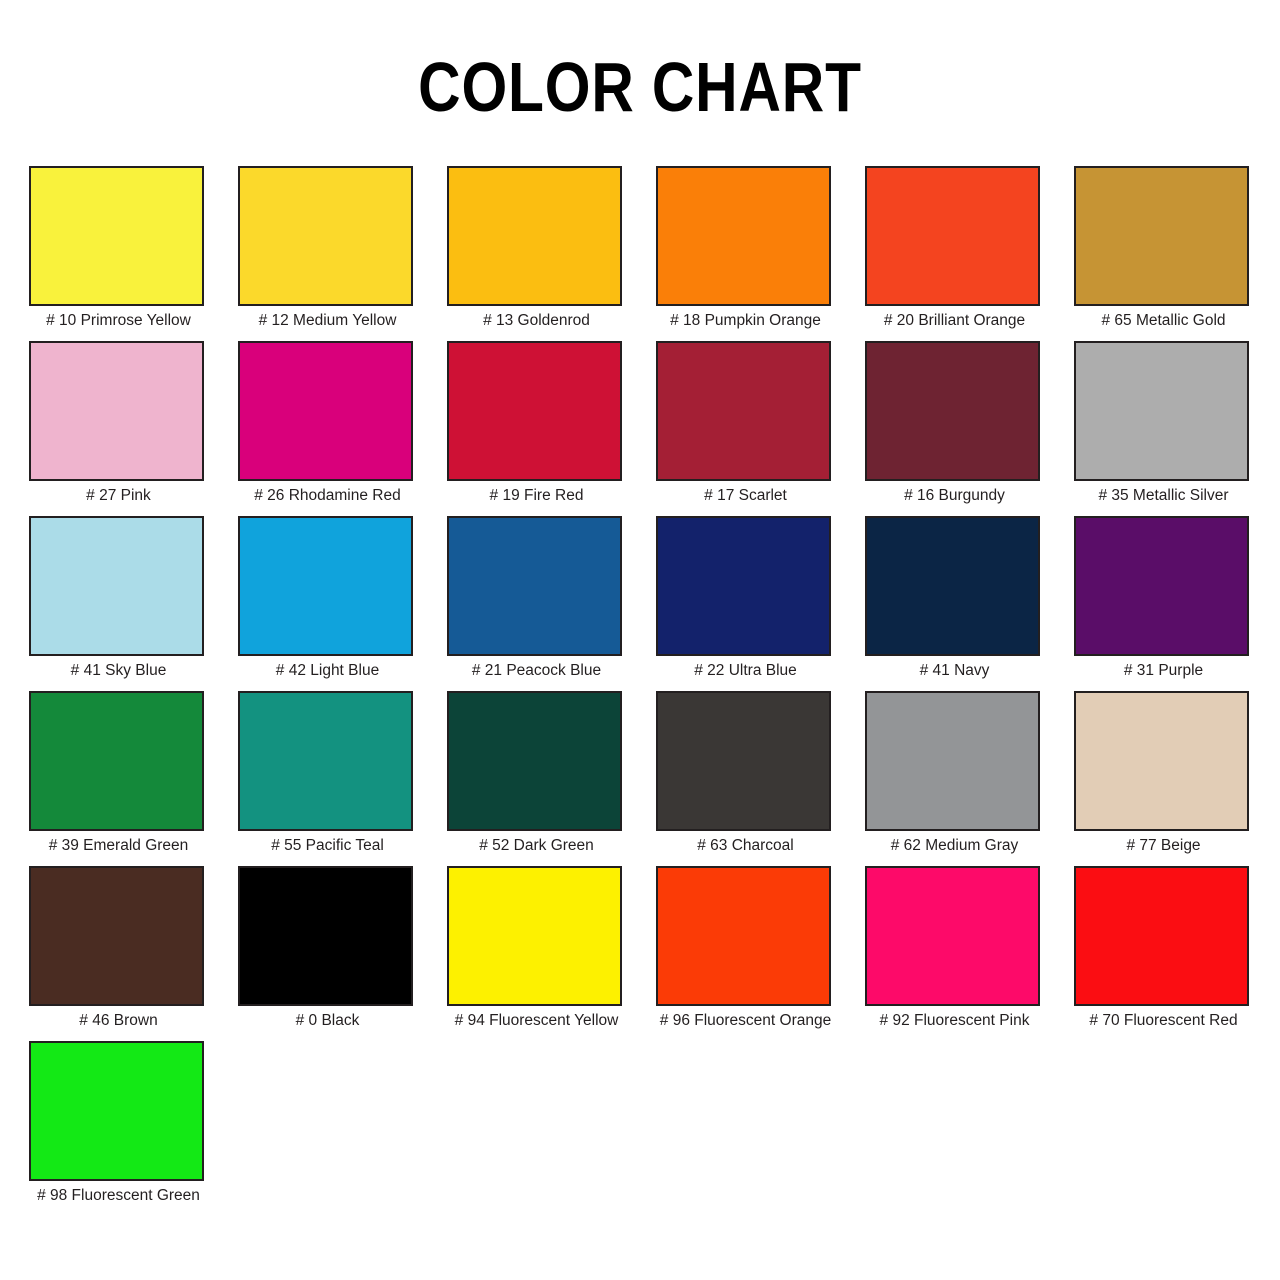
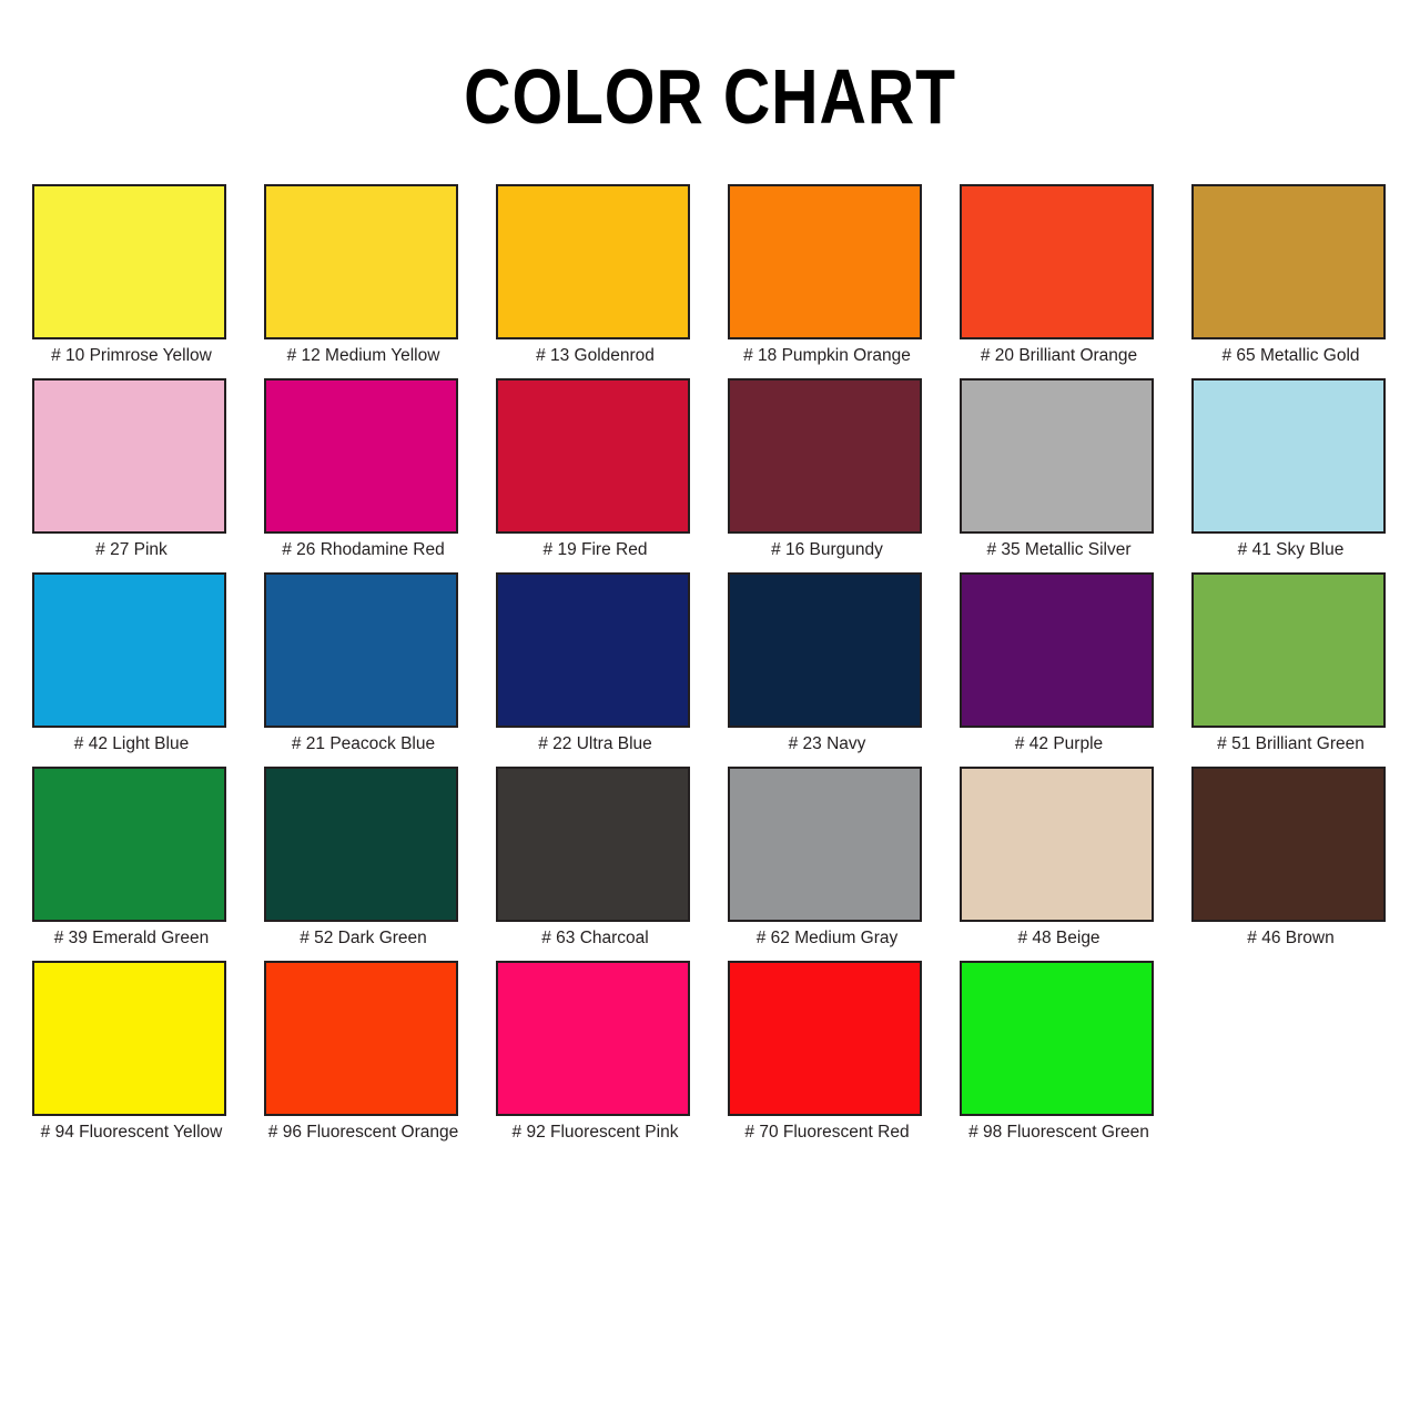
  COLOR CHART
  # 10 Primrose Yellow
  # 12 Medium Yellow
  # 13 Goldenrod
  # 18 Pumpkin Orange
  # 20 Brilliant Orange
  # 65 Metallic Gold
  # 27 Pink
  # 26 Rhodamine Red
  # 19 Fire Red
- # 17 Scarlet
  # 16 Burgundy
  # 35 Metallic Silver
  # 41 Sky Blue
  # 42 Light Blue
  # 21 Peacock Blue
  # 22 Ultra Blue
- # 41 Navy
+ # 23 Navy
- # 31 Purple
+ # 42 Purple
+ # 51 Brilliant Green
  # 39 Emerald Green
- # 55 Pacific Teal
  # 52 Dark Green
  # 63 Charcoal
  # 62 Medium Gray
- # 77 Beige
+ # 48 Beige
  # 46 Brown
- # 0 Black
  # 94 Fluorescent Yellow
  # 96 Fluorescent Orange
  # 92 Fluorescent Pink
  # 70 Fluorescent Red
  # 98 Fluorescent Green
